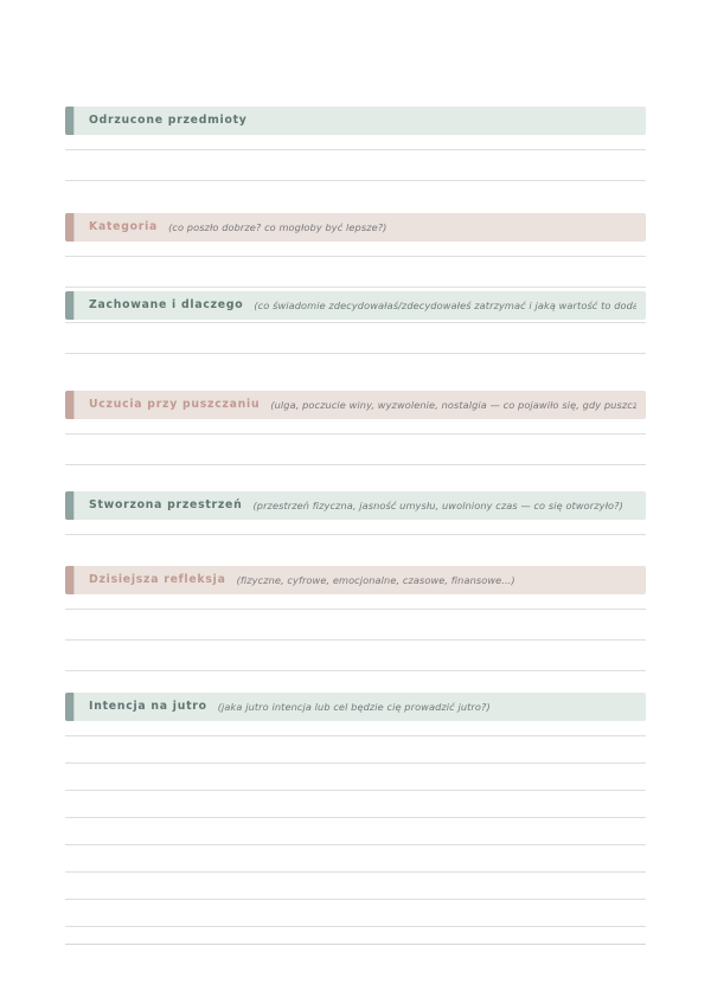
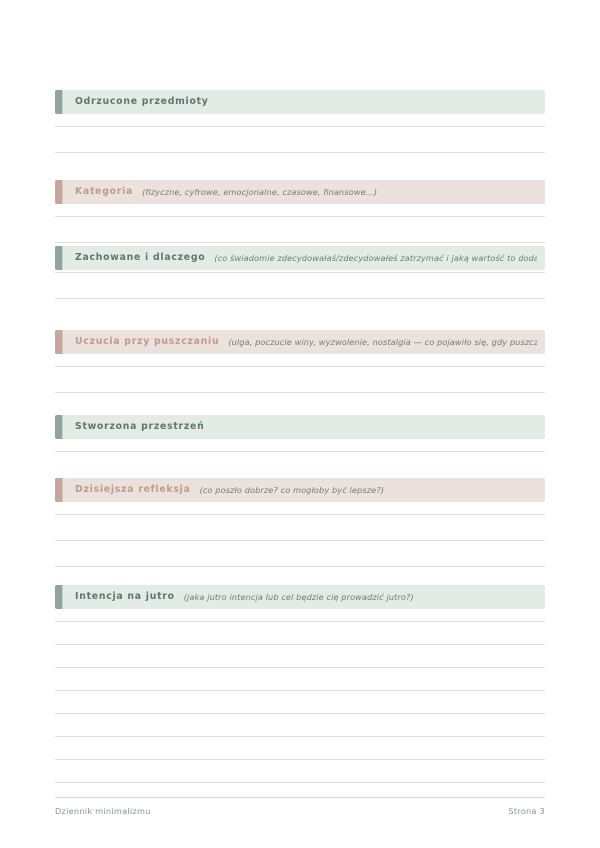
  Odrzucone przedmioty
  Kategoria
- (co poszło dobrze? co mogłoby być lepsze?)
+ (fizyczne, cyfrowe, emocjonalne, czasowe, finansowe...)
  Zachowane i dlaczego
  (co świadomie zdecydowałaś/zdecydowałeś zatrzymać i jaką wartość to doda
  Uczucia przy puszczaniu
  (ulga, poczucie winy, wyzwolenie, nostalgia — co pojawiło się, gdy puszcz
  Stworzona przestrzeń
- (przestrzeń fizyczna, jasność umysłu, uwolniony czas — co się otworzyło?)
  Dzisiejsza refleksja
- (fizyczne, cyfrowe, emocjonalne, czasowe, finansowe...)
+ (co poszło dobrze? co mogłoby być lepsze?)
  Intencja na jutro
  (jaka jutro intencja lub cel będzie cię prowadzić jutro?)
+ Dziennik minimalizmu
+ Strona 3
